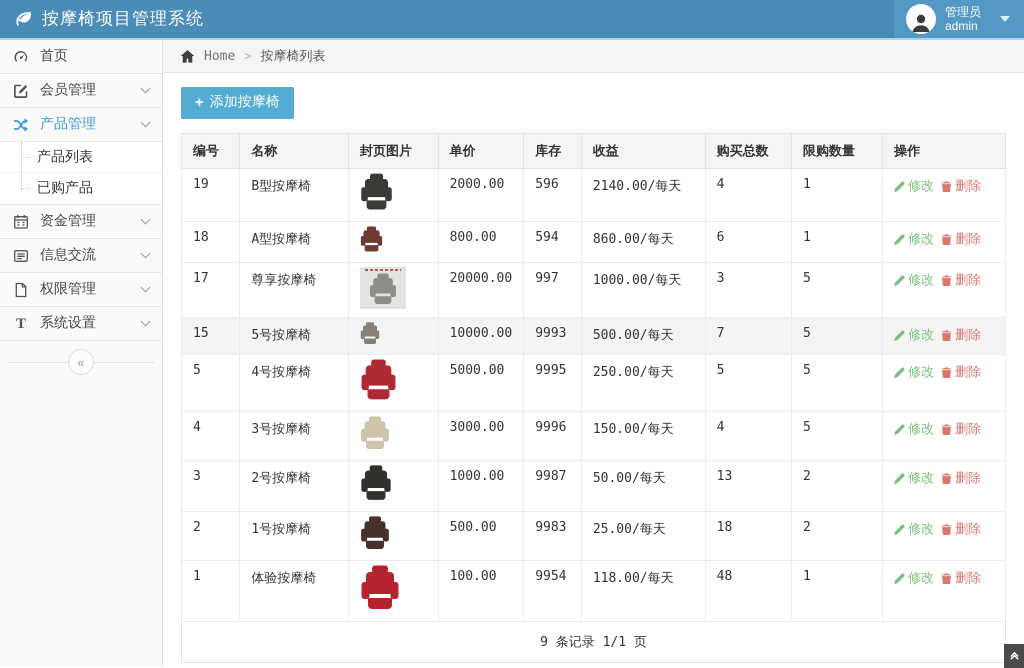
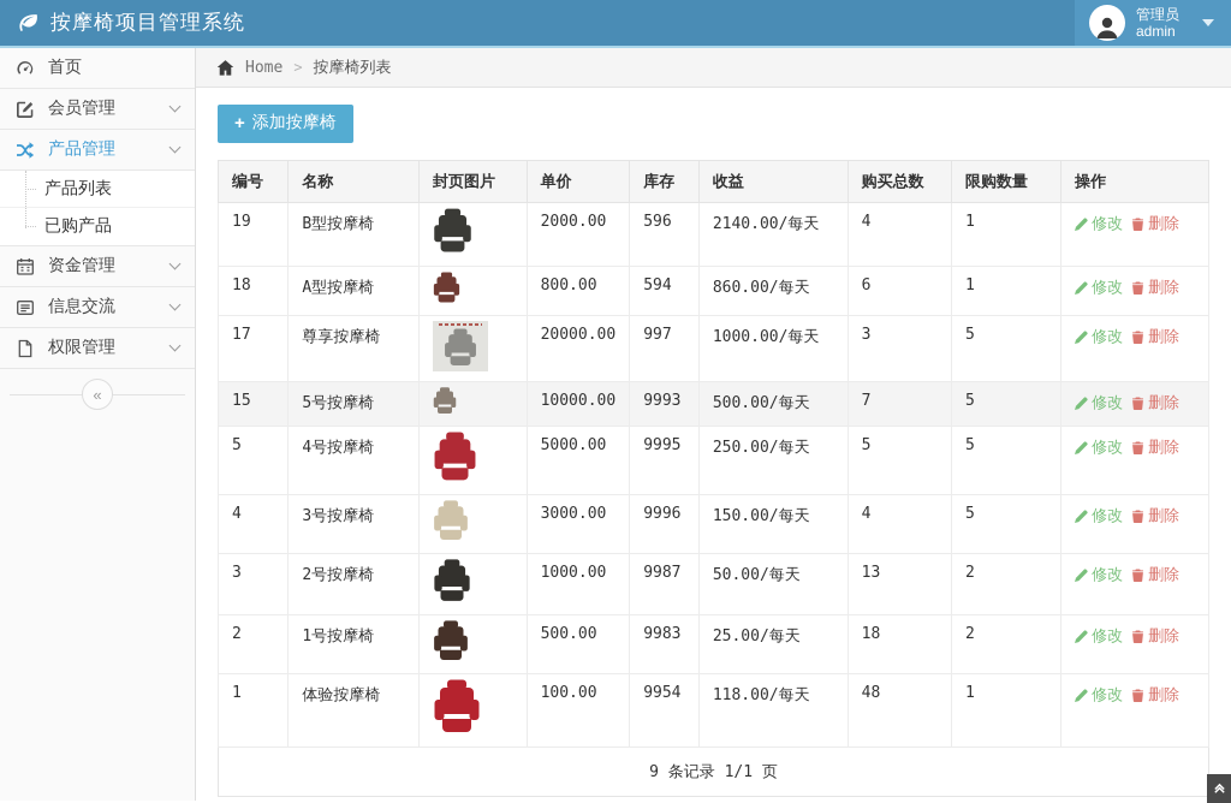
  按摩椅项目管理系统
  管理员
  admin
  首页
  会员管理
  产品管理
  产品列表
  已购产品
  资金管理
  信息交流
  权限管理
- T
- 系统设置
  «
  Home
  >
  按摩椅列表
  +
  添加按摩椅
  编号	名称	封页图片	单价	库存	收益	购买总数	限购数量	操作
  19	B型按摩椅		2000.00	596	2140.00/每天	4	1	修改 删除
  18	A型按摩椅		800.00	594	860.00/每天	6	1	修改 删除
  17	尊享按摩椅		20000.00	997	1000.00/每天	3	5	修改 删除
  15	5号按摩椅		10000.00	9993	500.00/每天	7	5	修改 删除
  5	4号按摩椅		5000.00	9995	250.00/每天	5	5	修改 删除
  4	3号按摩椅		3000.00	9996	150.00/每天	4	5	修改 删除
  3	2号按摩椅		1000.00	9987	50.00/每天	13	2	修改 删除
  2	1号按摩椅		500.00	9983	25.00/每天	18	2	修改 删除
  1	体验按摩椅		100.00	9954	118.00/每天	48	1	修改 删除
  9 条记录 1/1 页
